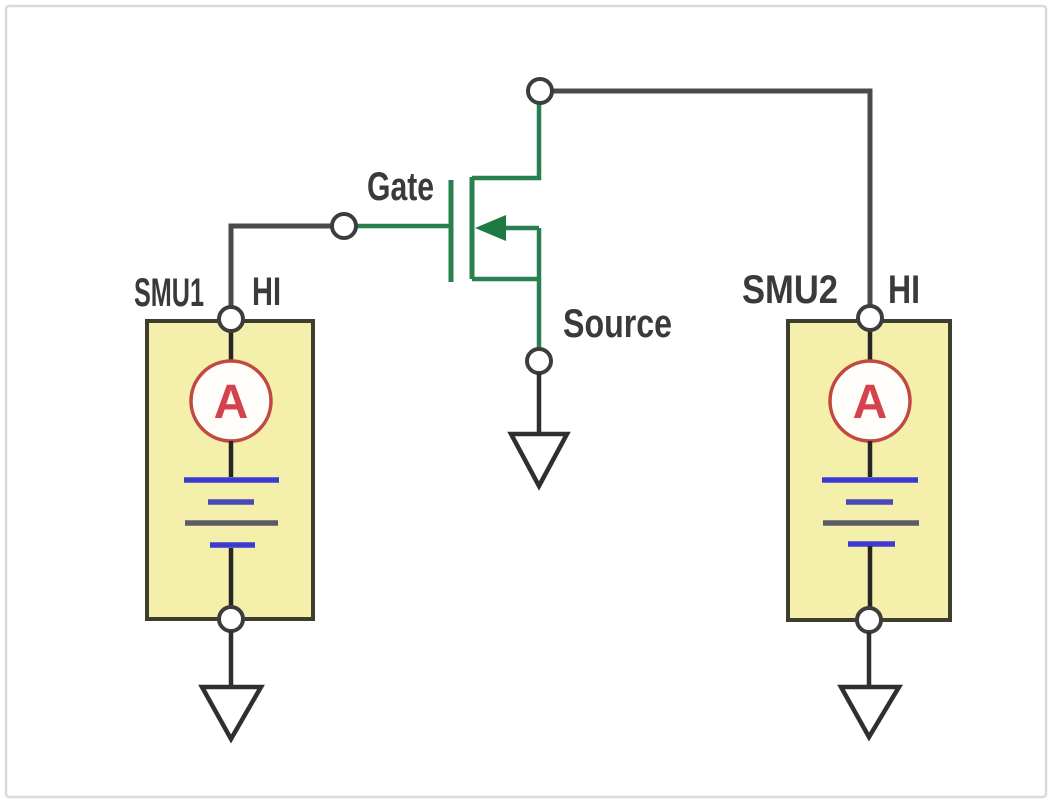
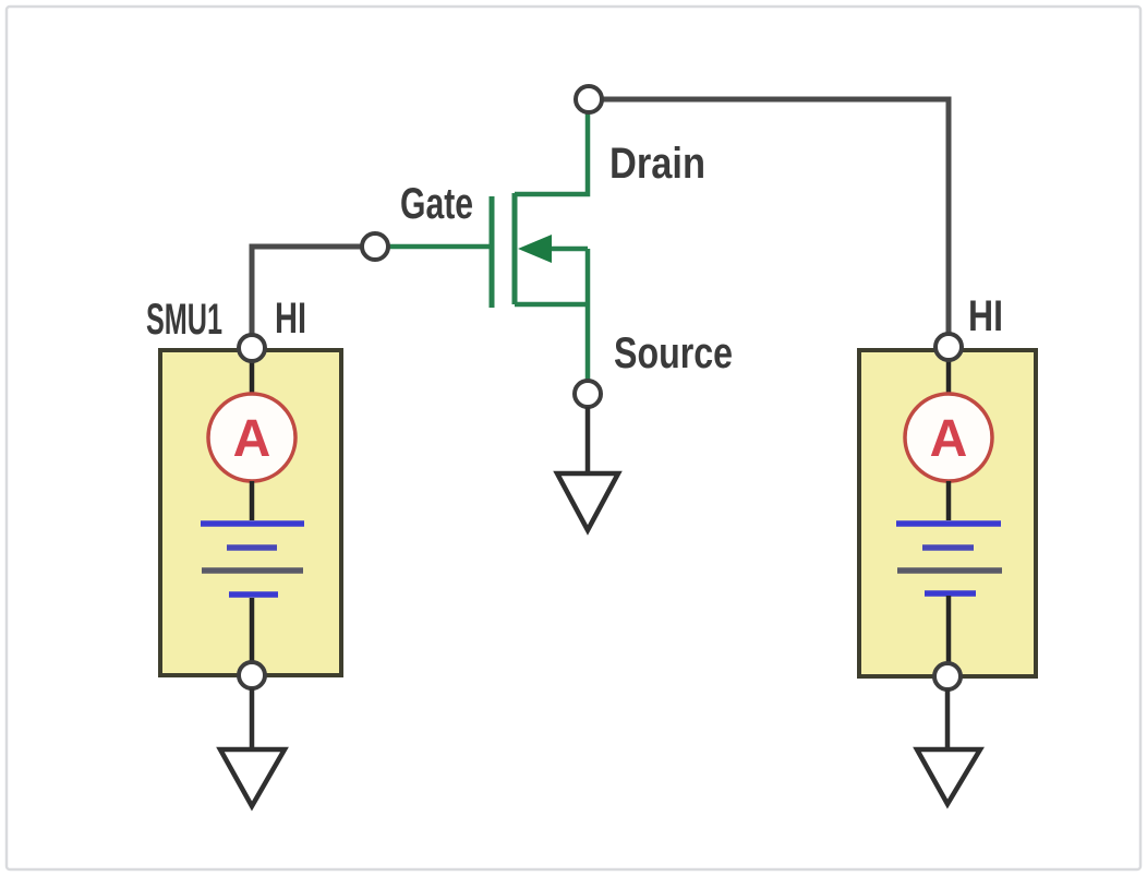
  A
  A
  Gate
+ Drain
  Source
  SMU1
  HI
- SMU2
  HI
